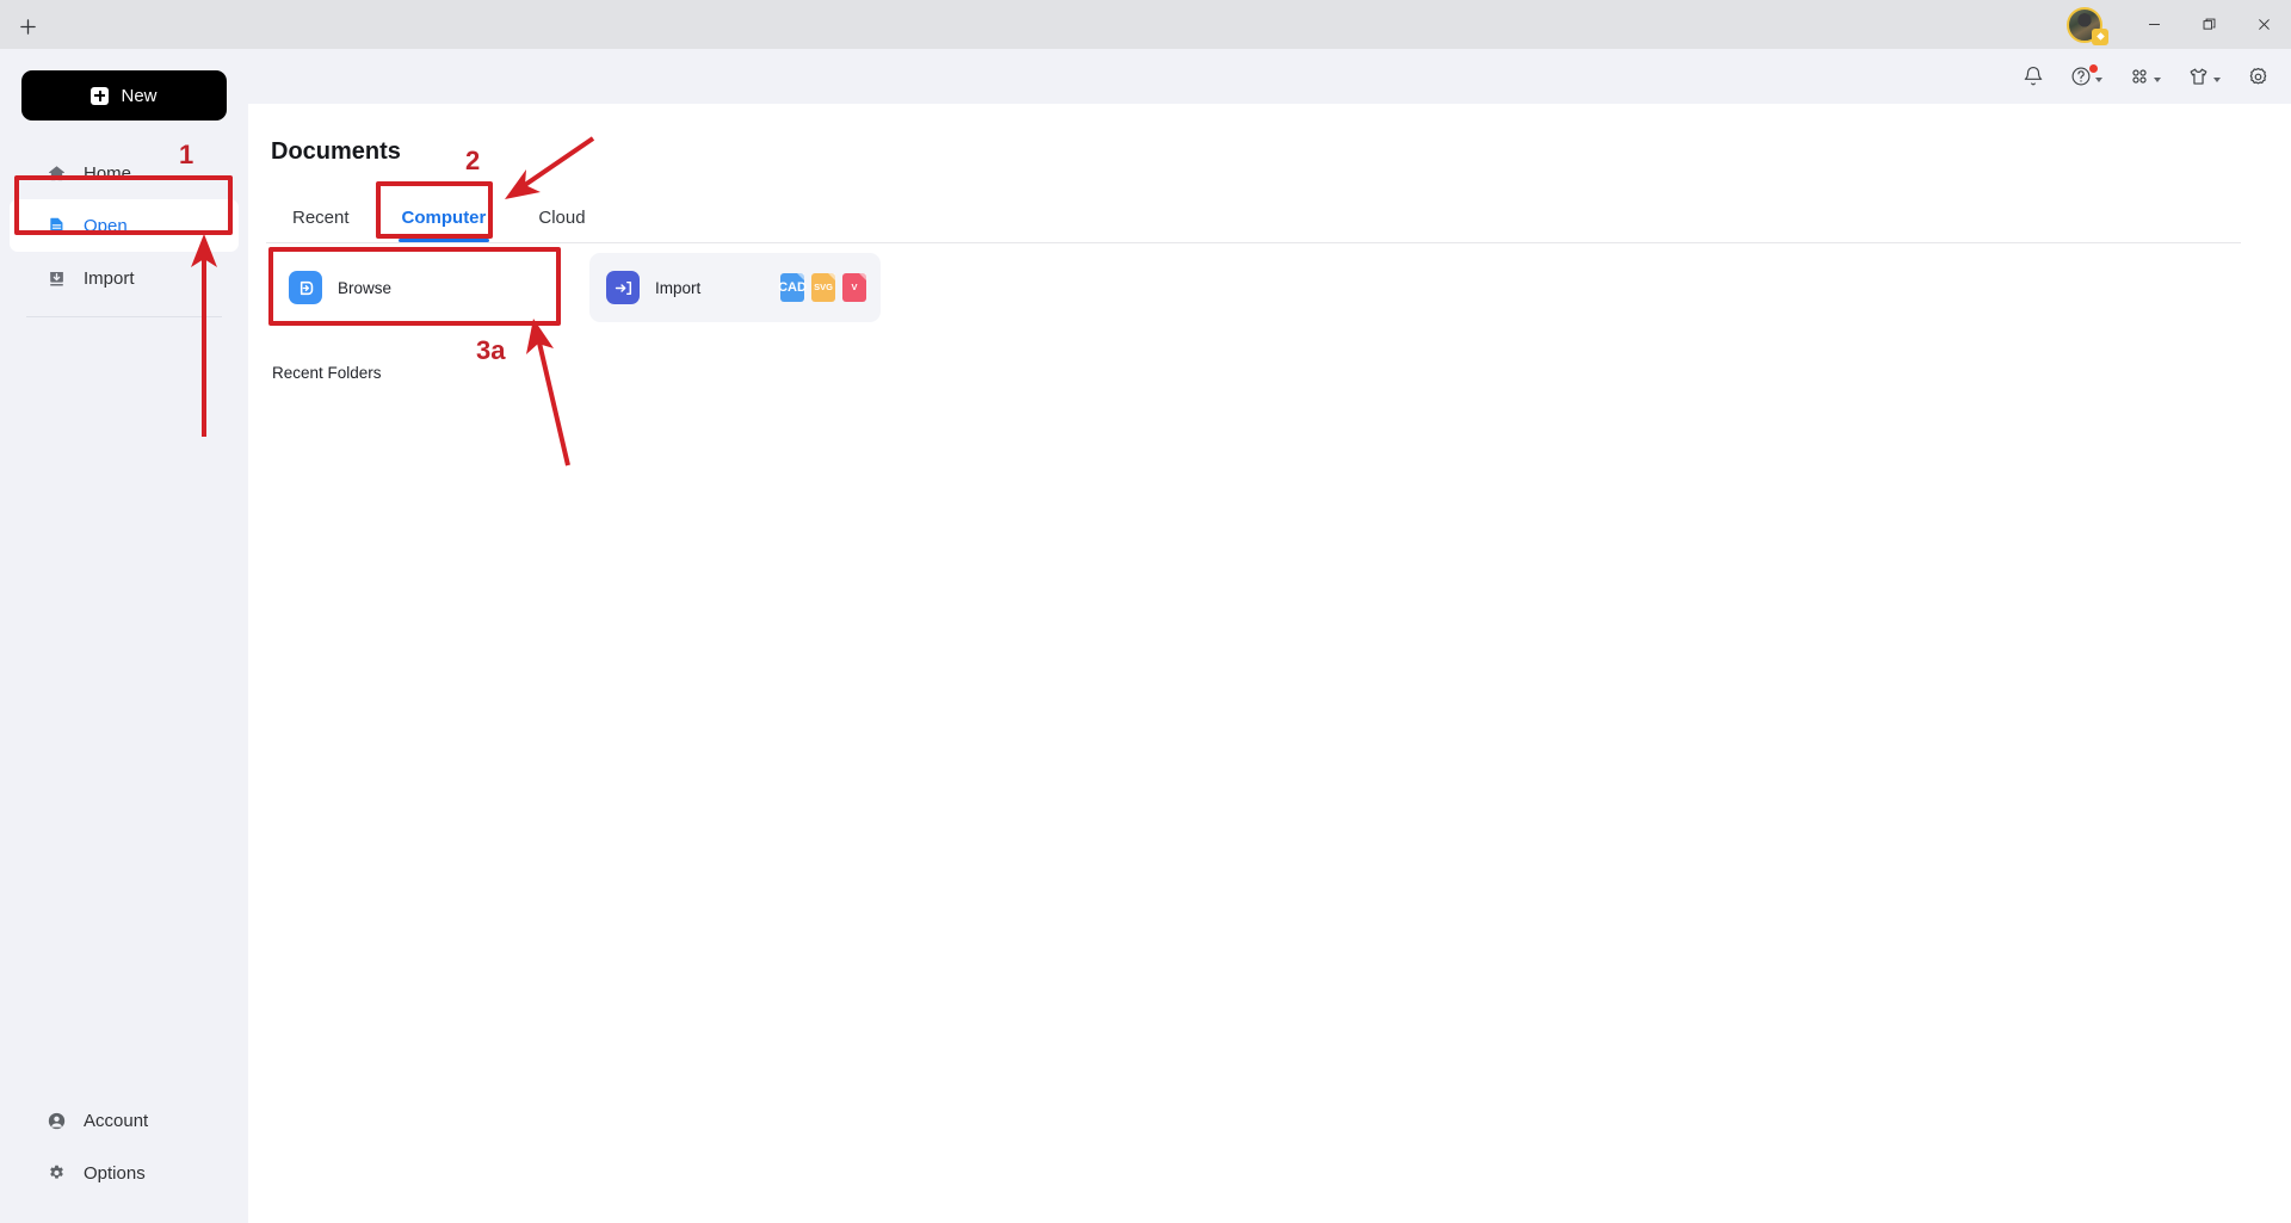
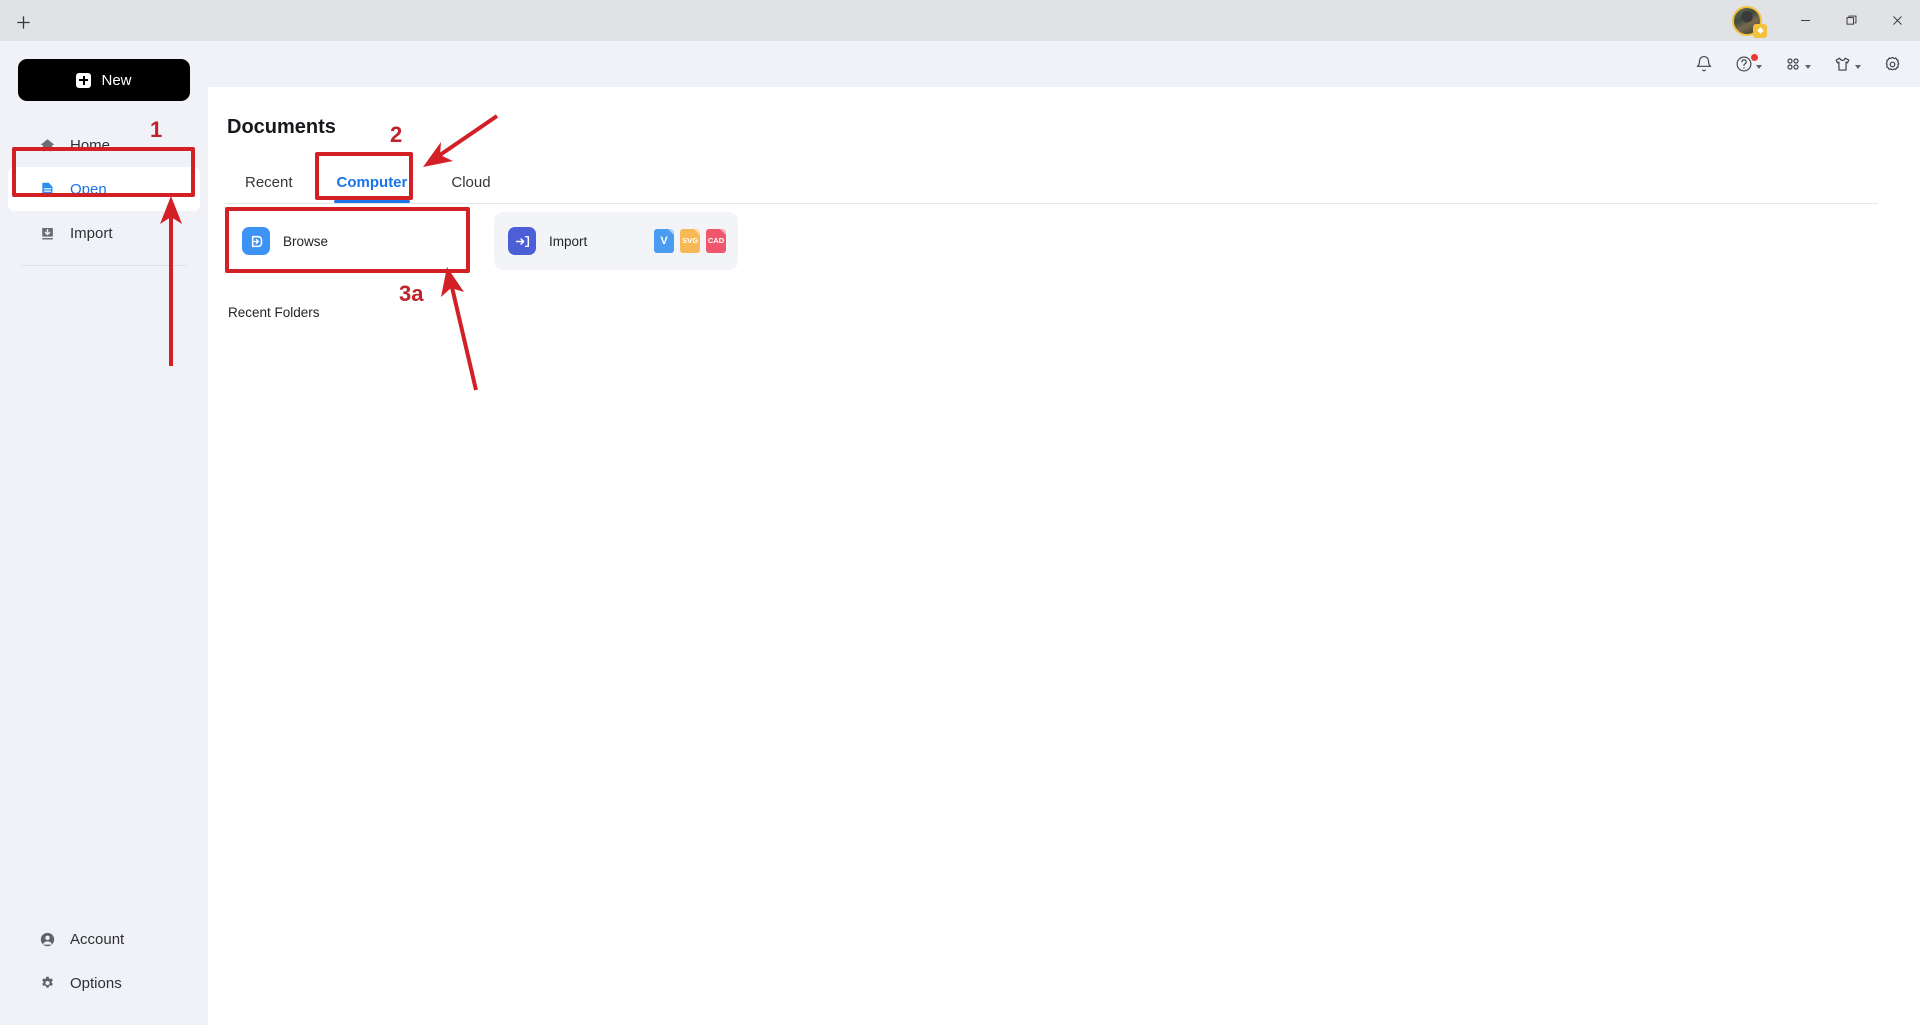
  New
  Home
  Open
  Import
  Account
  Options
  Documents
  Recent
  Computer
  Cloud
  Browse
  Import
- CAD
+ V
  SVG
- V
+ CAD
  Recent Folders
  1
  2
  3a
